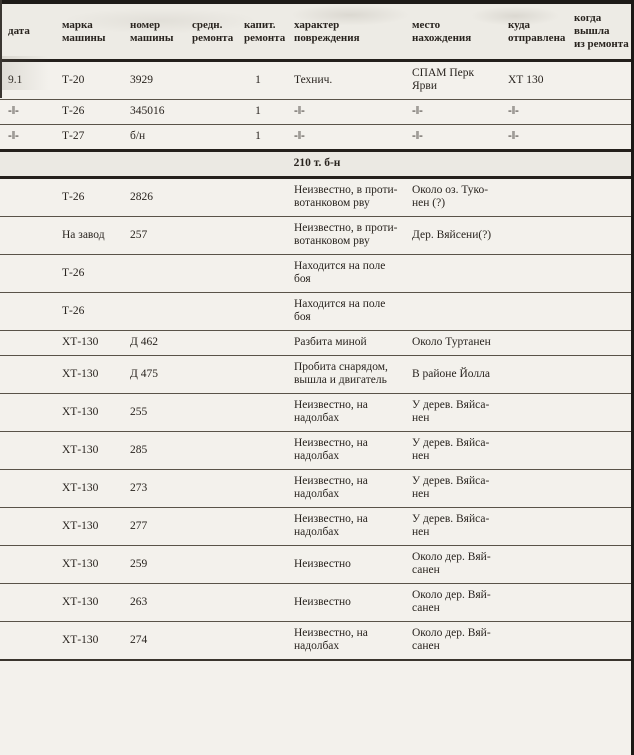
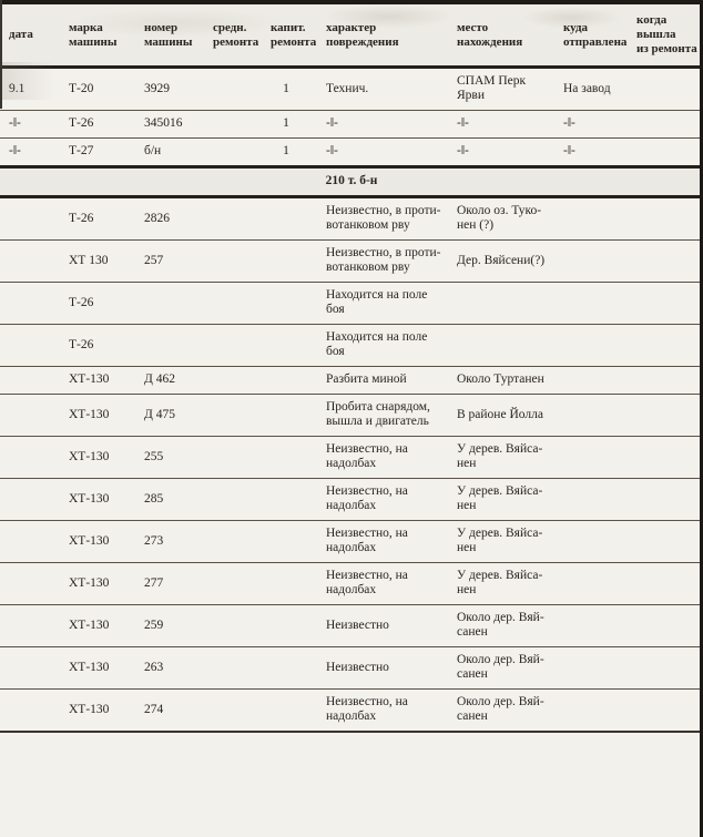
  дата	машины	машины	ремонта	ит. ремонта	повреждения	место нахождения	отправлена	когда вышла из ремонта
- 	Т-20	3929		1	Технич.	СПАМ Перк Ярви	ХТ 130
+ 	Т-20	3929		1	Технич.	СПАМ Перк Ярви	На завод
  -‖-	Т-26	345016		1	-‖-	-‖-	-‖-
  -‖-	Т-27	б/н		1	-‖-	-‖-	-‖-
  210 т. б-н
  	Т-26	2826			Неизвестно, в проти- вотанковом рву	Около оз. Туко- нен (?)
- 	На завод	257			Неизвестно, в проти- вотанковом рву	Дер. Вяйсени(?)
+ 	ХТ 130	257			Неизвестно, в проти- вотанковом рву	Дер. Вяйсени(?)
  	Т-26				Находится на поле боя
  	Т-26				Находится на поле боя
  	ХТ-130	Д 462			Разбита миной	Около Туртанен
  	ХТ-130	Д 475			Пробита снарядом, вышла и двигатель	В районе Йолла
  	ХТ-130	255			Неизвестно, на надолбах	У дерев. Вяйса- нен
  	ХТ-130	285			Неизвестно, на надолбах	У дерев. Вяйса- нен
  	ХТ-130	273			Неизвестно, на надолбах	У дерев. Вяйса- нен
  	ХТ-130	277			Неизвестно, на надолбах	У дерев. Вяйса- нен
  	ХТ-130	259			Неизвестно	Около дер. Вяй- санен
  	ХТ-130	263			Неизвестно	Около дер. Вяй- санен
  	ХТ-130	274			Неизвестно, на надолбах	Около дер. Вяй- санен
